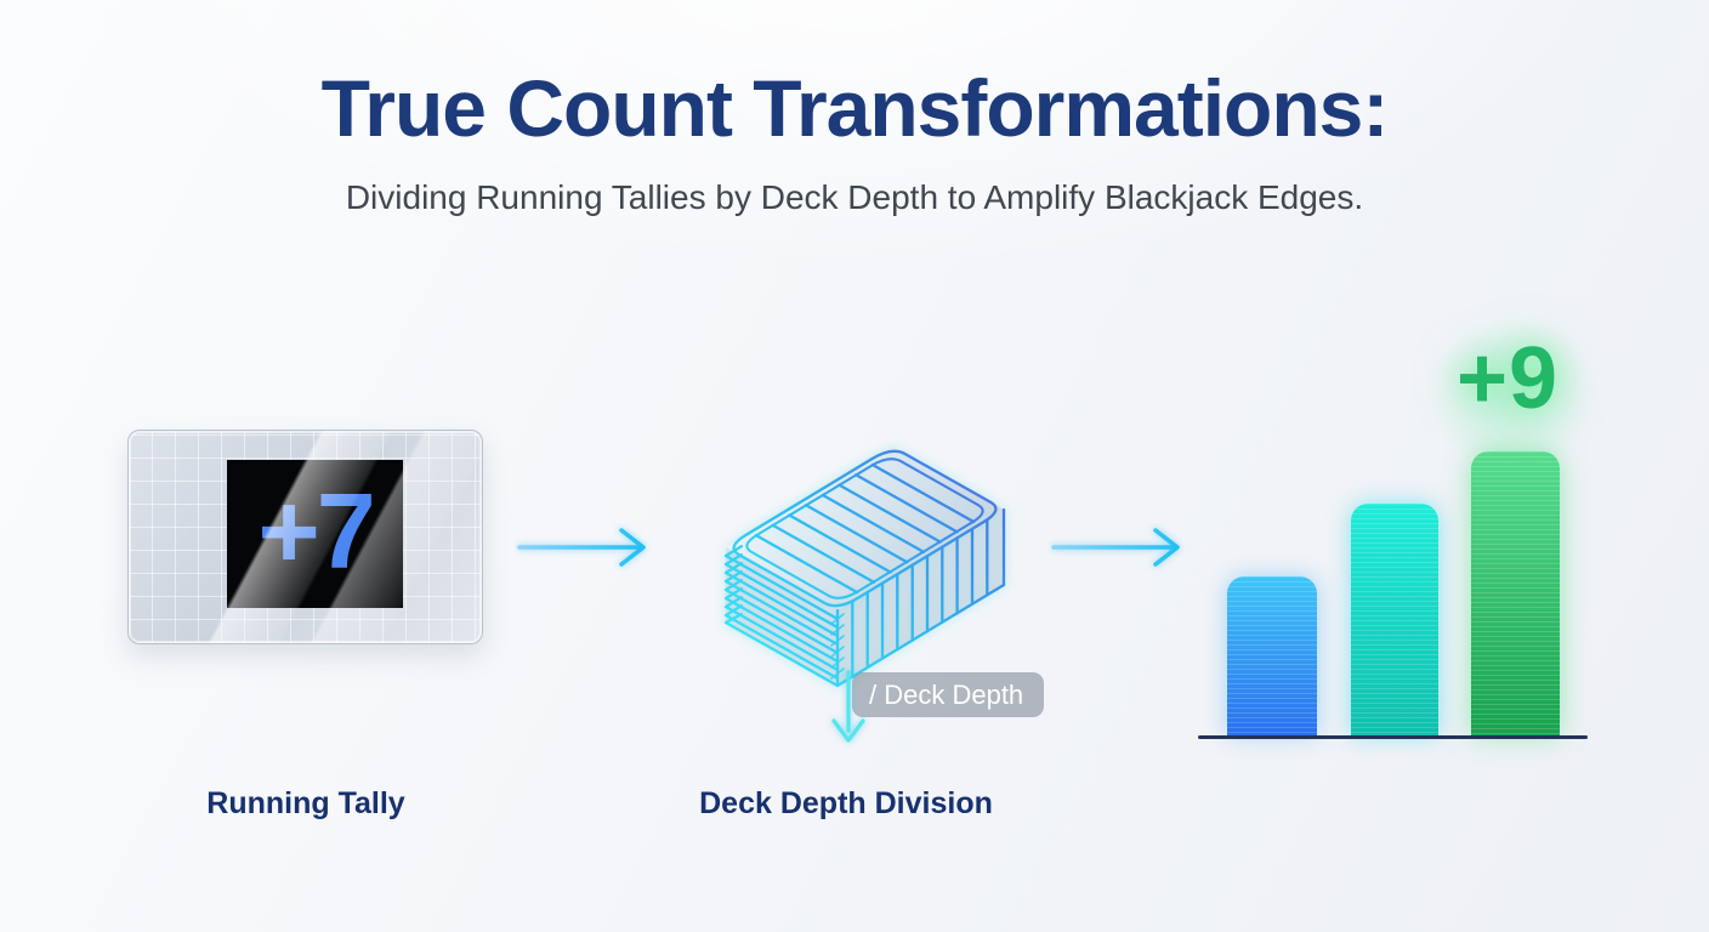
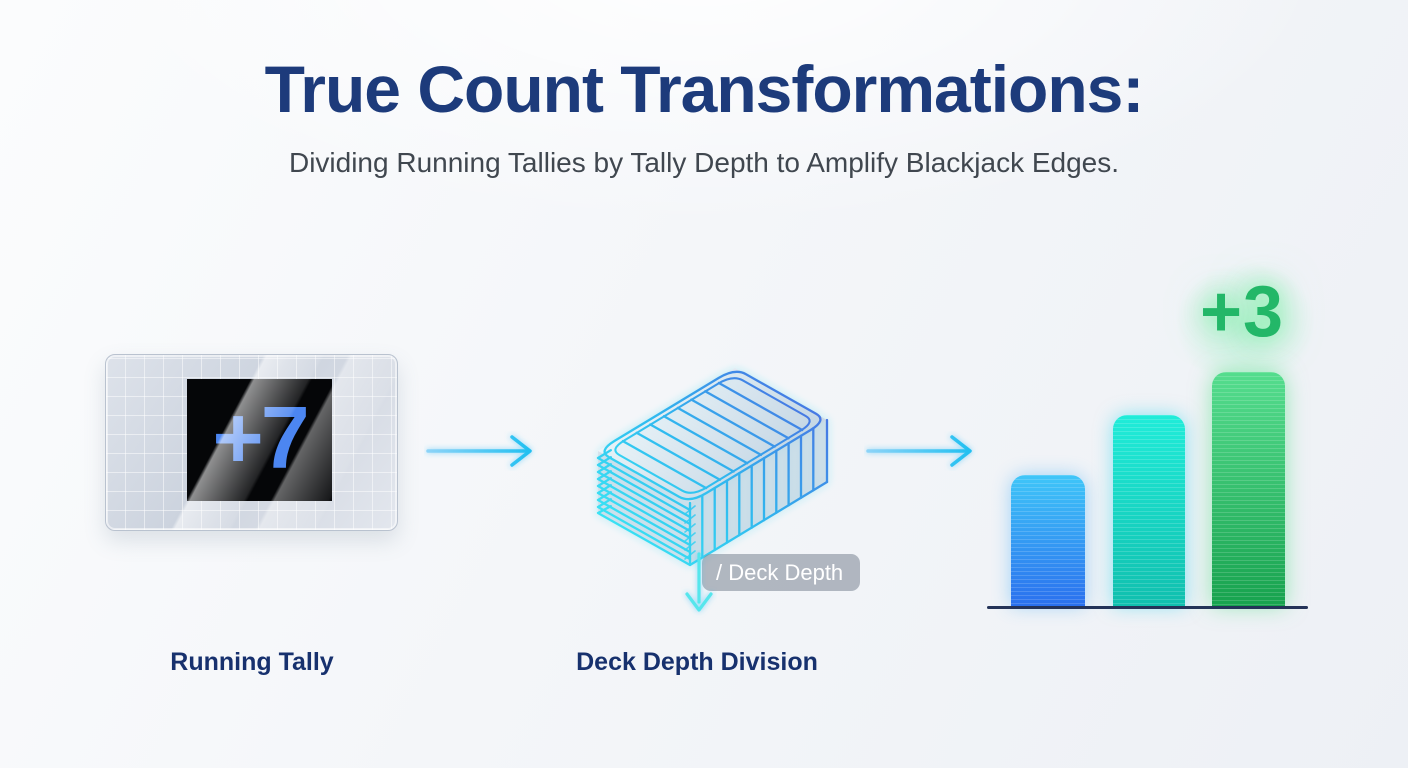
  True Count Transformations:
- Dividing Running Tallies by Deck Depth to Amplify Blackjack Edges.
+ Dividing Running Tallies by Tally Depth to Amplify Blackjack Edges.
  / Deck Depth
- +9
+ +3
  Running Tally
  Deck Depth Division
